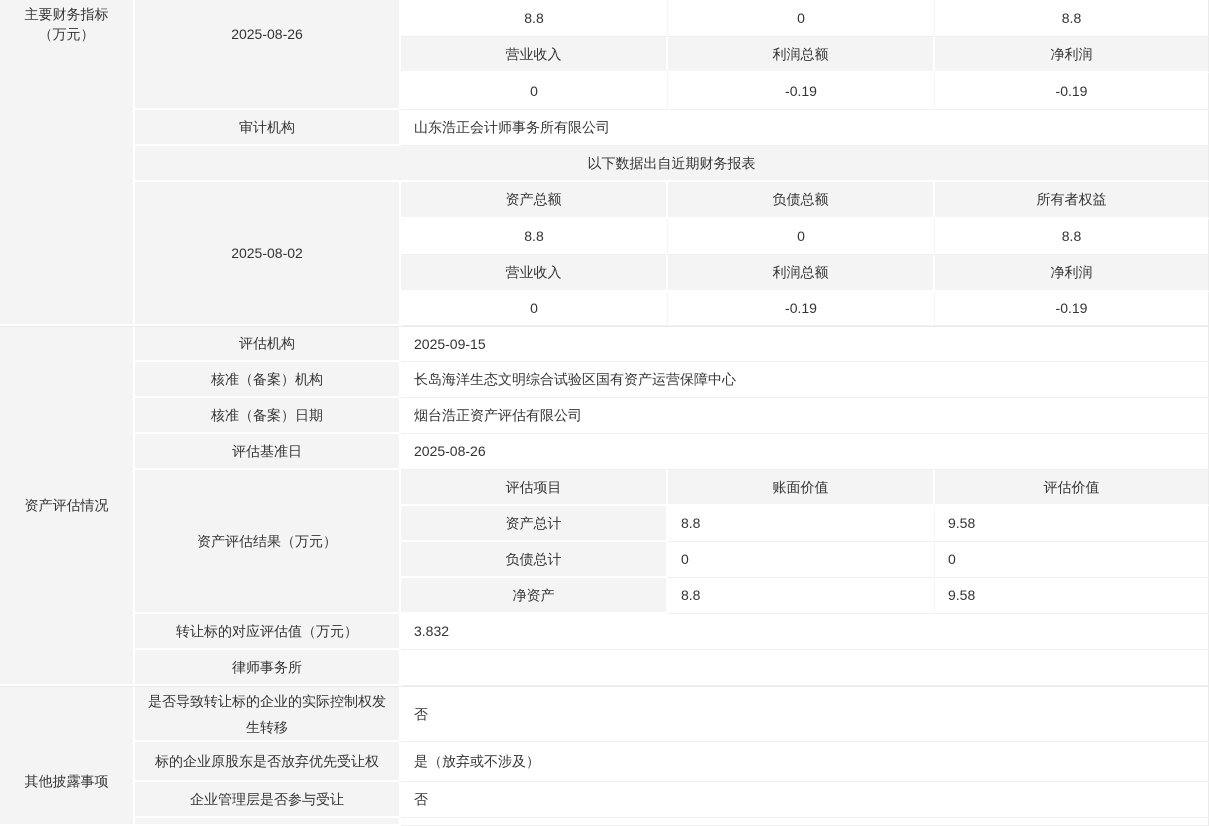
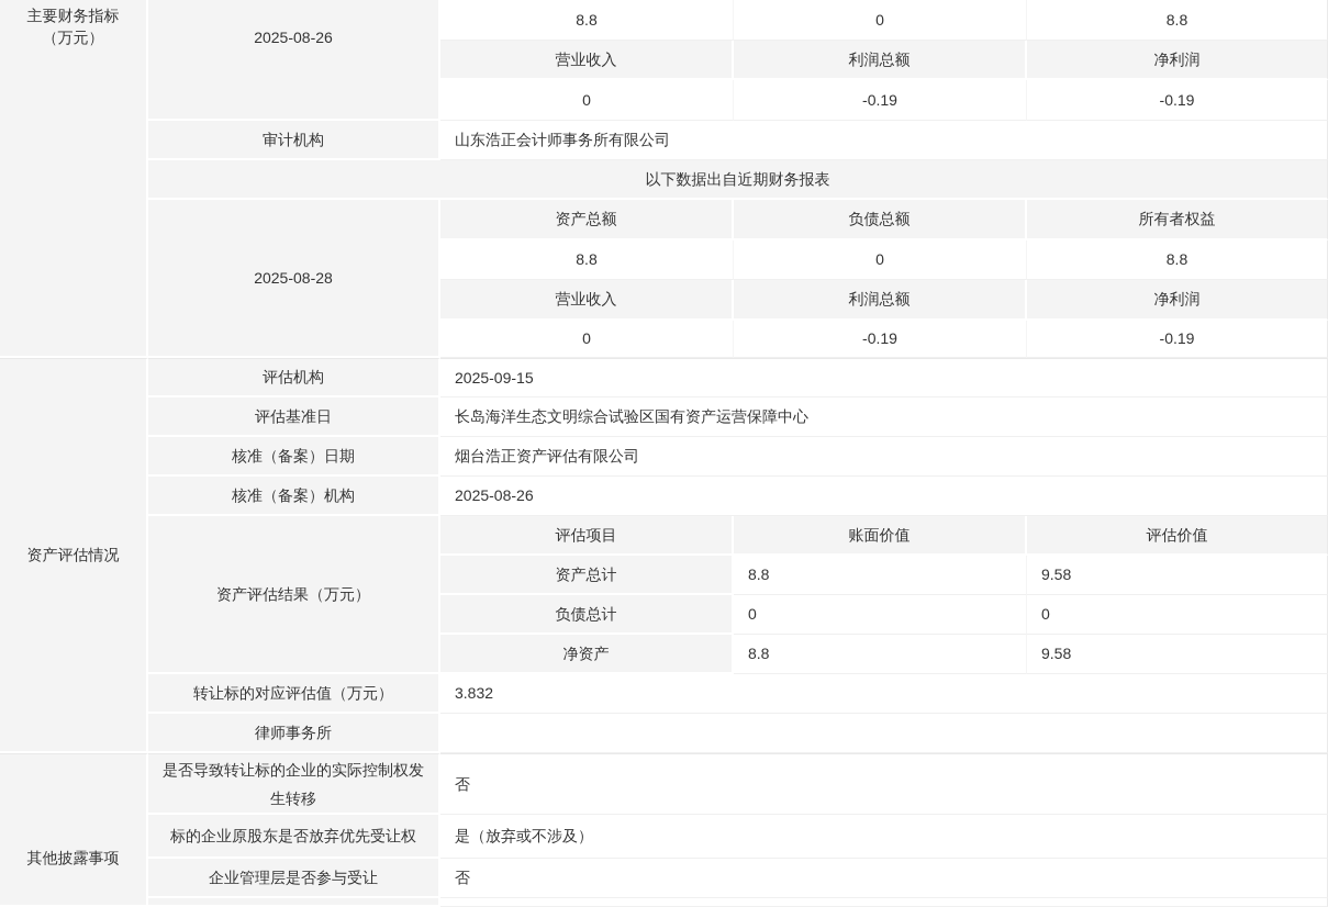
  主要财务指标 （万元）	2025-08-26	8.8	0	8.8
  营业收入	利润总额	净利润
  0	-0.19	-0.19
  审计机构	山东浩正会计师事务所有限公司
  以下数据出自近期财务报表
- 2025-08-02	资产总额	负债总额	所有者权益
+ 2025-08-28	资产总额	负债总额	所有者权益
  8.8	0	8.8
  营业收入	利润总额	净利润
  0	-0.19	-0.19
  资产评估情况	评估机构	2025-09-15
- 核准（备案）机构	长岛海洋生态文明综合试验区国有资产运营保障中心
+ 评估基准日	长岛海洋生态文明综合试验区国有资产运营保障中心
  核准（备案）日期	烟台浩正资产评估有限公司
- 评估基准日	2025-08-26
+ 核准（备案）机构	2025-08-26
  资产评估结果（万元）	评估项目	账面价值	评估价值
  资产总计	8.8	9.58
  负债总计	0	0
  净资产	8.8	9.58
  转让标的对应评估值（万元）	3.832
  律师事务所
  其他披露事项	是否导致转让标的企业的实际控制权发生转移	否
  标的企业原股东是否放弃优先受让权	是（放弃或不涉及）
  企业管理层是否参与受让	否
